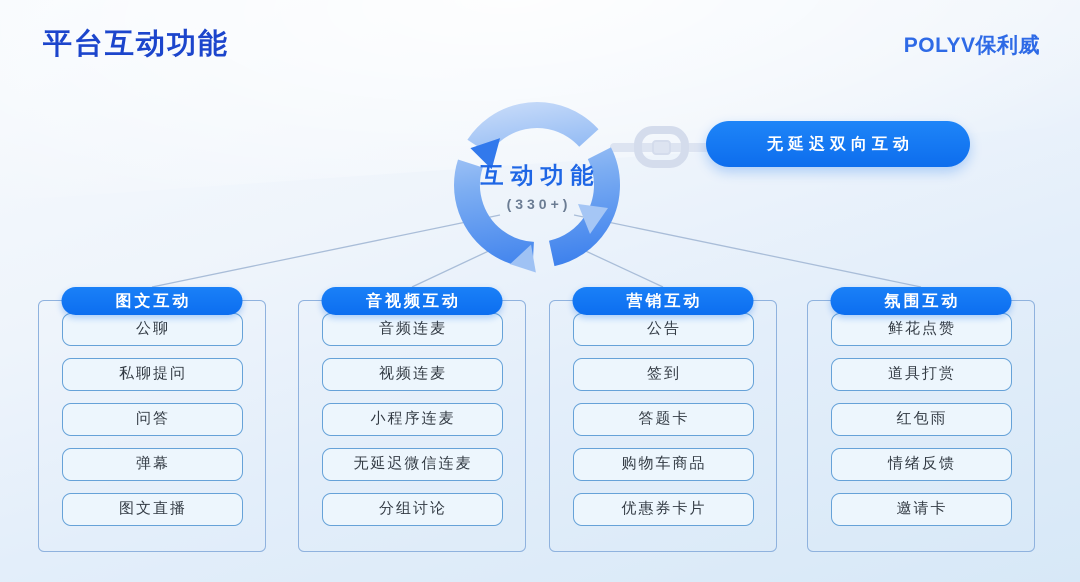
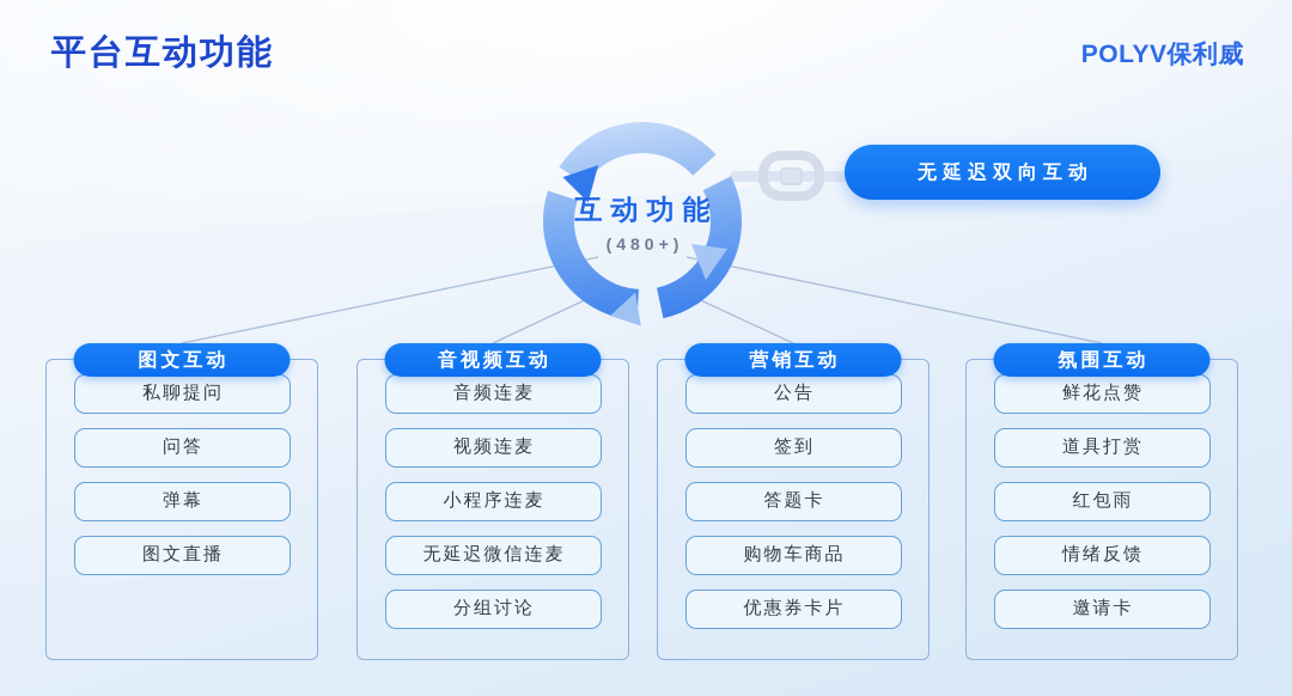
  互动功能
- (330+)
+ (480+)
  无延迟双向互动
  平台互动功能
  POLYV保利威
  图文互动
- 公聊
  私聊提问
  问答
  弹幕
  图文直播
  音视频互动
  音频连麦
  视频连麦
  小程序连麦
  无延迟微信连麦
  分组讨论
  营销互动
  公告
  签到
  答题卡
  购物车商品
  优惠券卡片
  氛围互动
  鲜花点赞
  道具打赏
  红包雨
  情绪反馈
  邀请卡
